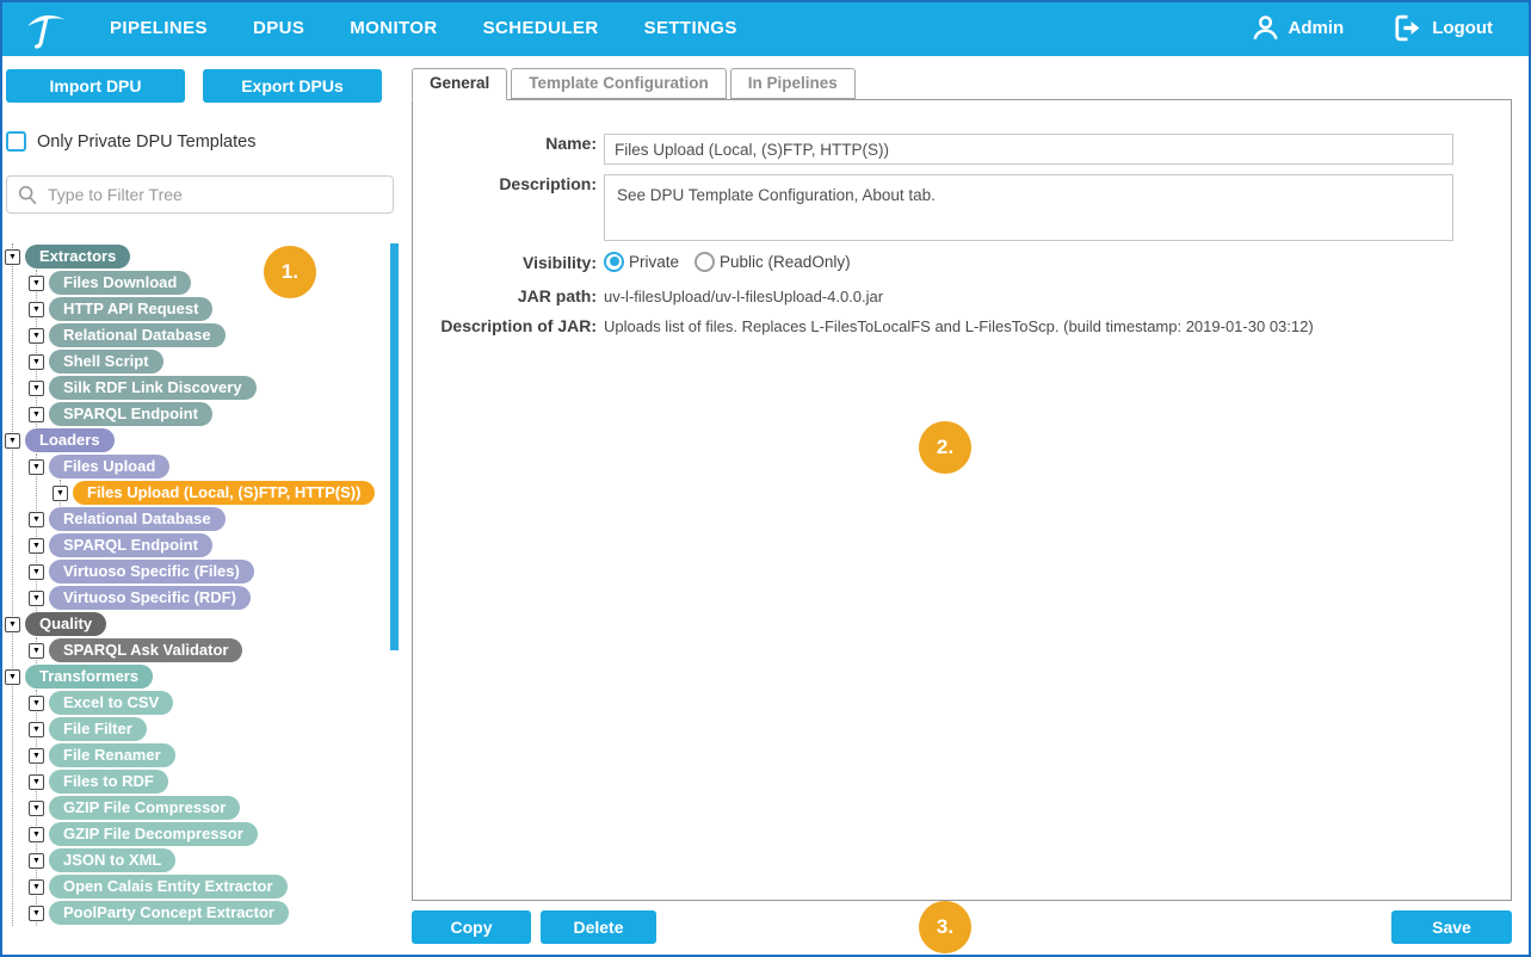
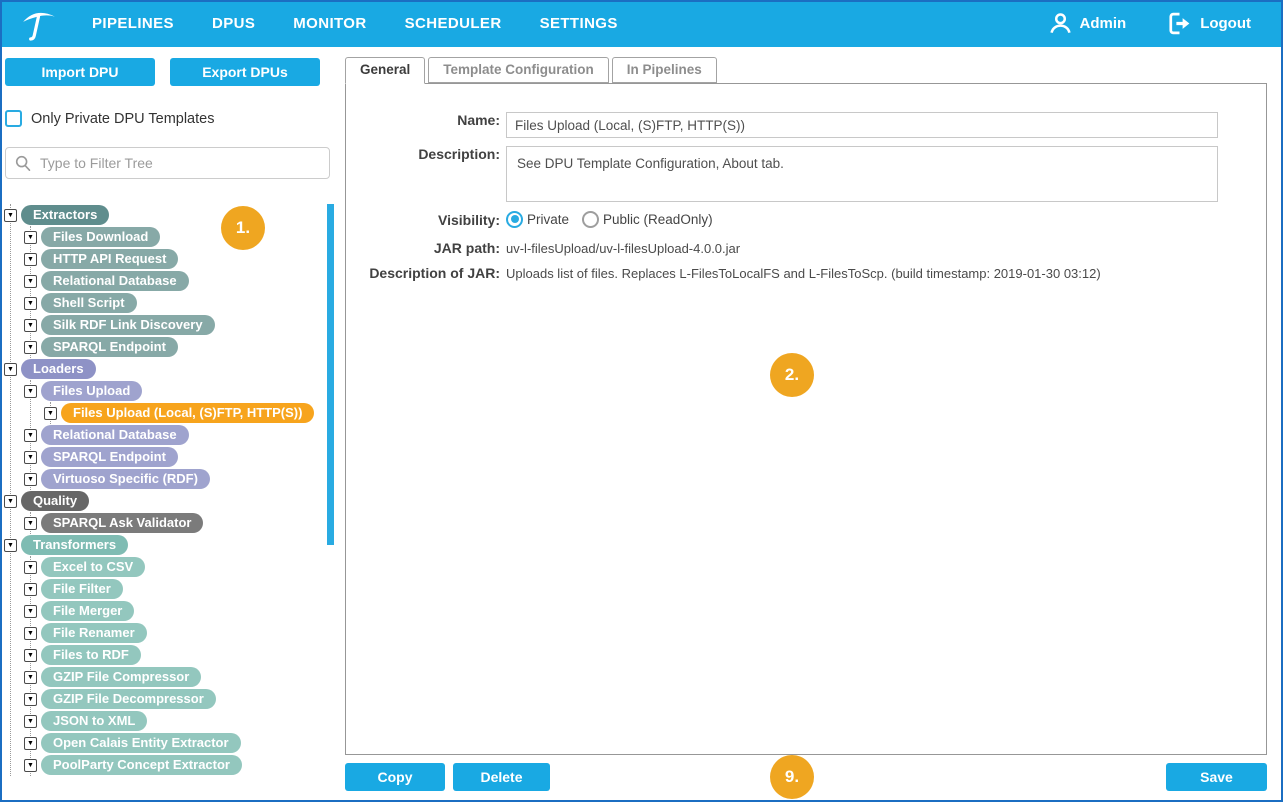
  PIPELINES
  DPUS
  MONITOR
  SCHEDULER
  SETTINGS
  Admin
  Logout
  Import DPU
  Export DPUs
  Only Private DPU Templates
  Type to Filter Tree
  Extractors
  Files Download
  HTTP API Request
  Relational Database
  Shell Script
  Silk RDF Link Discovery
  SPARQL Endpoint
  Loaders
  Files Upload
  Files Upload (Local, (S)FTP, HTTP(S))
  Relational Database
  SPARQL Endpoint
- Virtuoso Specific (Files)
  Virtuoso Specific (RDF)
  Quality
  SPARQL Ask Validator
  Transformers
  Excel to CSV
  File Filter
+ File Merger
  File Renamer
  Files to RDF
  GZIP File Compressor
  GZIP File Decompressor
  JSON to XML
  Open Calais Entity Extractor
  PoolParty Concept Extractor
  General
  Template Configuration
  In Pipelines
  Name:
  Files Upload (Local, (S)FTP, HTTP(S))
  Description:
  See DPU Template Configuration, About tab.
  Visibility:
  Private
  Public (ReadOnly)
  JAR path:
  uv-l-filesUpload/uv-l-filesUpload-4.0.0.jar
  Description of JAR:
  Uploads list of files. Replaces L-FilesToLocalFS and L-FilesToScp. (build timestamp: 2019-01-30 03:12)
  Copy
  Delete
  Save
  1.
  2.
- 3.
+ 9.
